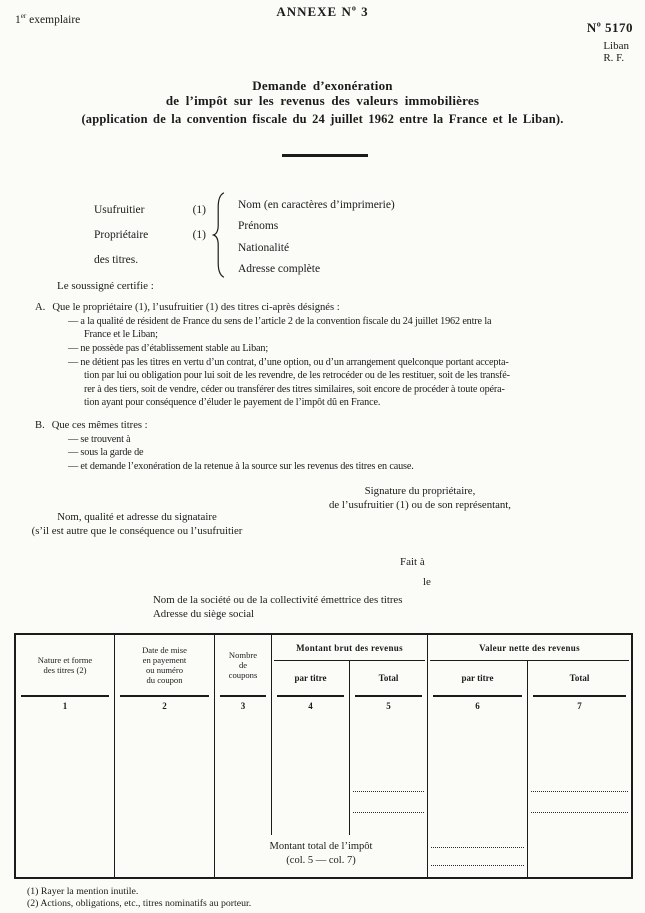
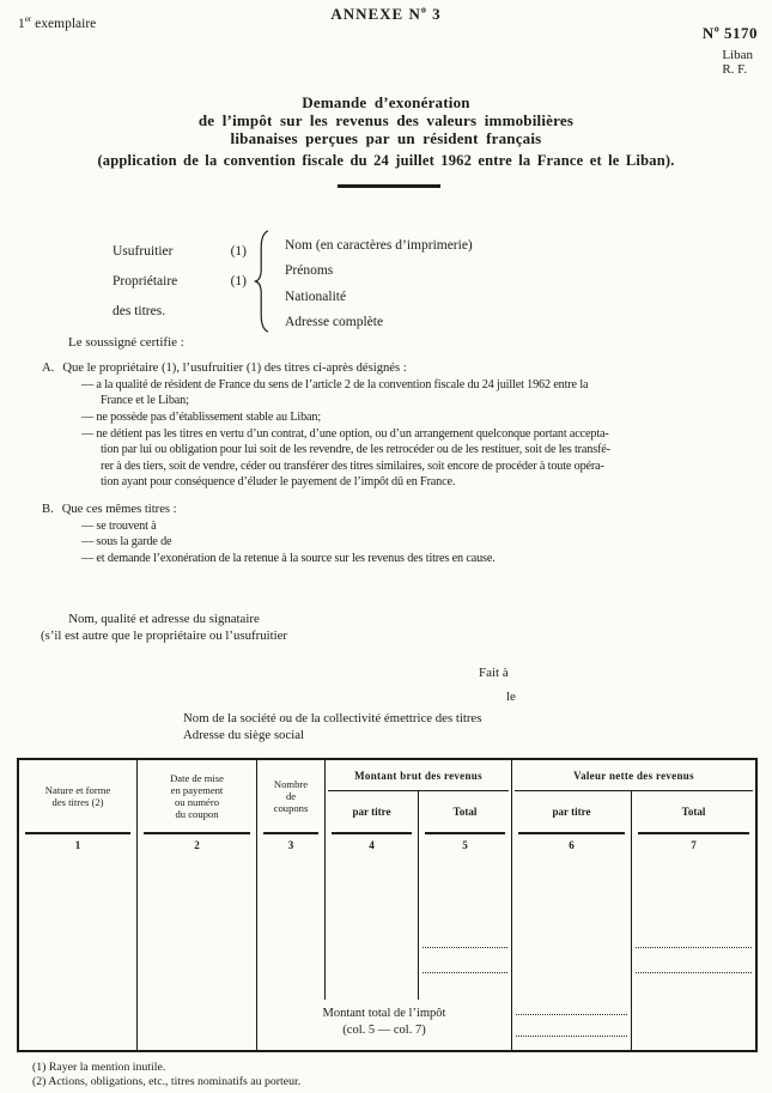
  ANNEXE No 3
  1er exemplaire
  No 5170
  Liban
  R. F.
  Demande d’exonération
  de l’impôt sur les revenus des valeurs immobilières
+ libanaises perçues par un résident français
  (application de la convention fiscale du 24 juillet 1962 entre la France et le Liban).
  Usufruitier
  (1)
  Propriétaire
  (1)
  des titres.
  Nom (en caractères d’imprimerie)
  Prénoms
  Nationalité
  Adresse complète
  Le soussigné certifie :
  A. Que le propriétaire (1), l’usufruitier (1) des titres ci-après désignés :
  — a la qualité de résident de France du sens de l’article 2 de la convention fiscale du 24 juillet 1962 entre la
  France et le Liban;
  — ne possède pas d’établissement stable au Liban;
  — ne détient pas les titres en vertu d’un contrat, d’une option, ou d’un arrangement quelconque portant accepta-
  tion par lui ou obligation pour lui soit de les revendre, de les retrocéder ou de les restituer, soit de les transfé-
  rer à des tiers, soit de vendre, céder ou transférer des titres similaires, soit encore de procéder à toute opéra-
  tion ayant pour conséquence d’éluder le payement de l’impôt dû en France.
  B. Que ces mêmes titres :
  — se trouvent à
  — sous la garde de
  — et demande l’exonération de la retenue à la source sur les revenus des titres en cause.
- Signature du propriétaire,
- de l’usufruitier (1) ou de son représentant,
  Nom, qualité et adresse du signataire
- (s’il est autre que le conséquence ou l’usufruitier
+ (s’il est autre que le propriétaire ou l’usufruitier
  Fait à
  le
  Nom de la société ou de la collectivité émettrice des titres
  Adresse du siège social
  Nature et forme
  des titres (2)
  Date de mise
  en payement
  ou numéro
  du coupon
  Nombre
  de
  coupons
  Montant brut des revenus
  Valeur nette des revenus
  par titre
  Total
  par titre
  Total
  1
  2
  3
  4
  5
  6
  7
  Montant total de l’impôt
  (col. 5 — col. 7)
  (1) Rayer la mention inutile.
  (2) Actions, obligations, etc., titres nominatifs au porteur.
